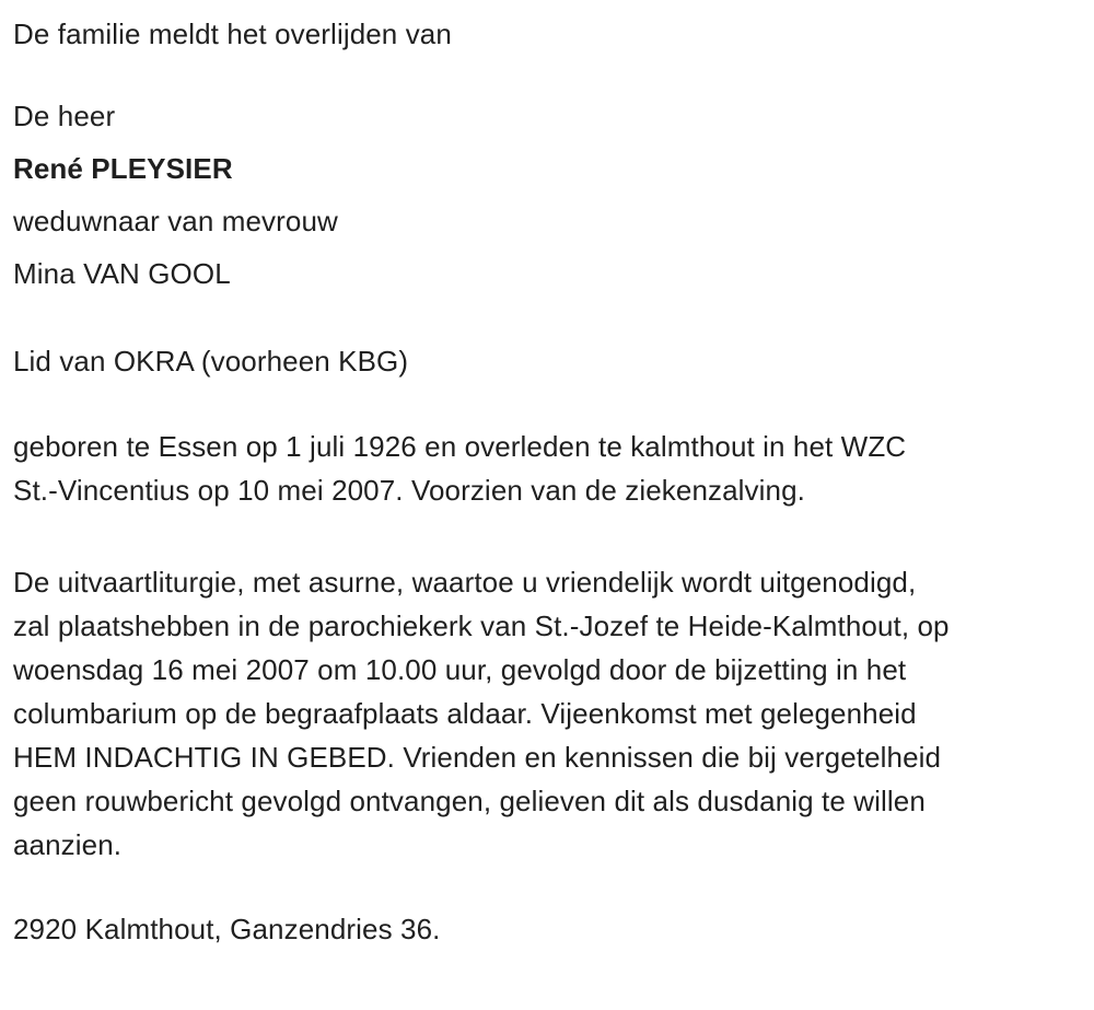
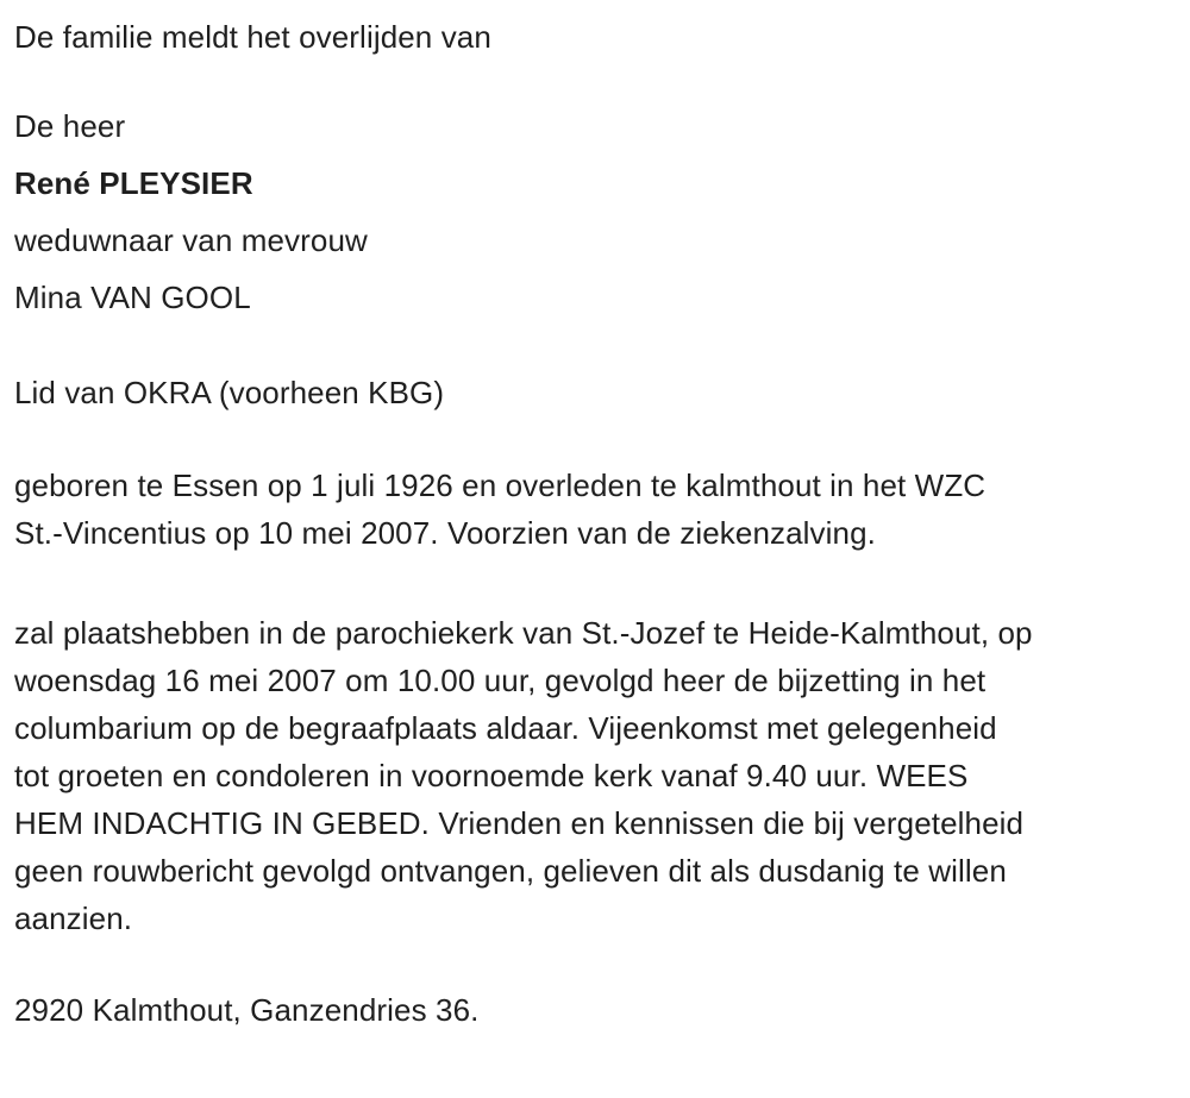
  De familie meldt het overlijden van
  De heer
  René PLEYSIER
  weduwnaar van mevrouw
  Mina VAN GOOL
  Lid van OKRA (voorheen KBG)
  geboren te Essen op 1 juli 1926 en overleden te kalmthout in het WZC
  St.-Vincentius op 10 mei 2007. Voorzien van de ziekenzalving.
- De uitvaartliturgie, met asurne, waartoe u vriendelijk wordt uitgenodigd,
  zal plaatshebben in de parochiekerk van St.-Jozef te Heide-Kalmthout, op
- woensdag 16 mei 2007 om 10.00 uur, gevolgd door de bijzetting in het
+ woensdag 16 mei 2007 om 10.00 uur, gevolgd heer de bijzetting in het
  columbarium op de begraafplaats aldaar. Vijeenkomst met gelegenheid
+ tot groeten en condoleren in voornoemde kerk vanaf 9.40 uur. WEES
  HEM INDACHTIG IN GEBED. Vrienden en kennissen die bij vergetelheid
  geen rouwbericht gevolgd ontvangen, gelieven dit als dusdanig te willen
  aanzien.
  2920 Kalmthout, Ganzendries 36.
